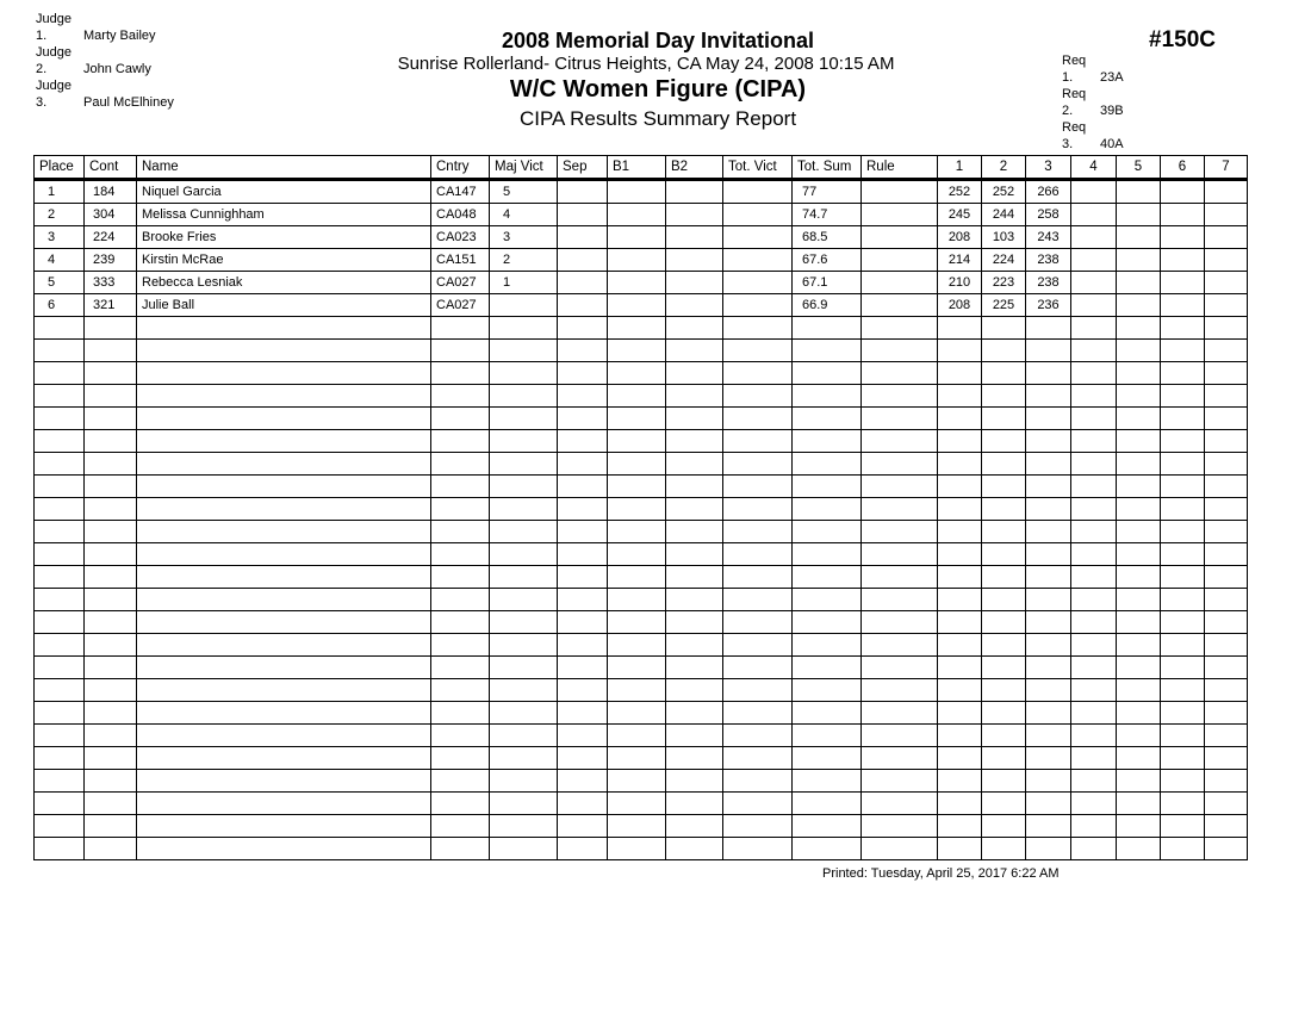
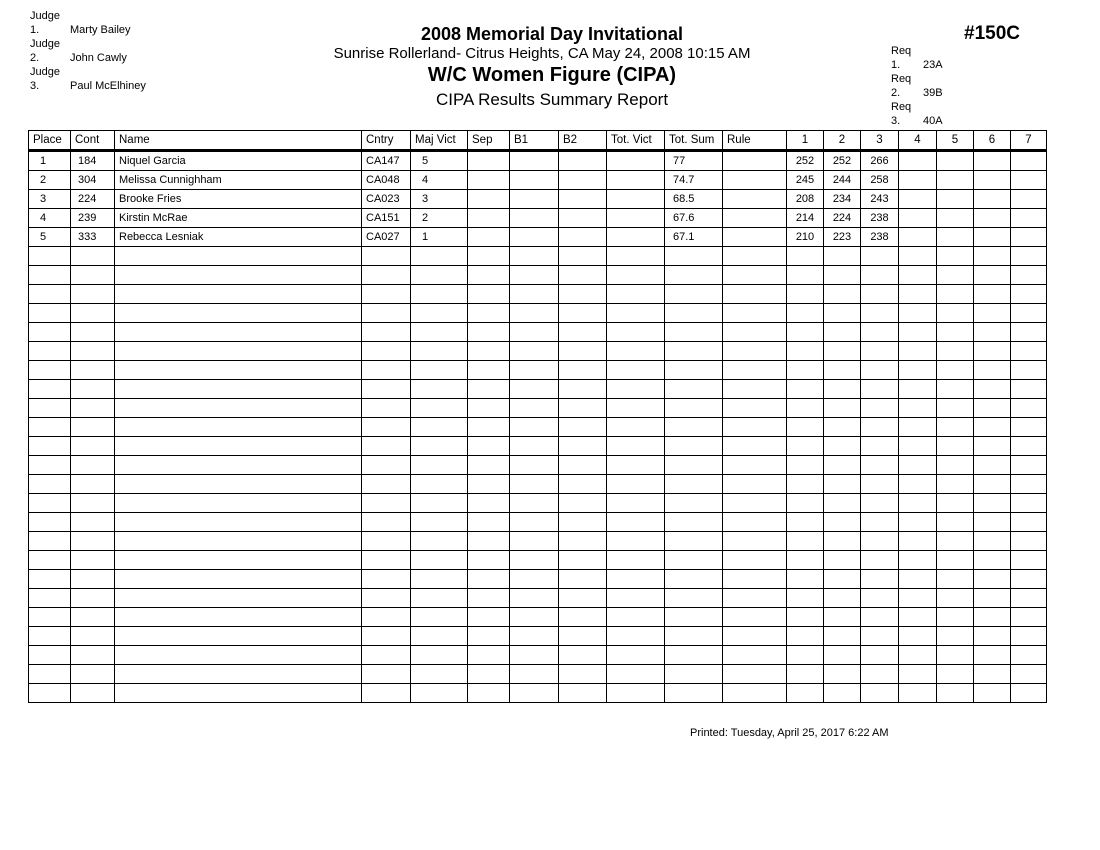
  Judge 1. Marty Bailey
  Judge 2. John Cawly
  Judge 3. Paul McElhiney
  2008 Memorial Day Invitational
  Sunrise Rollerland- Citrus Heights, CA May 24, 2008 10:15 AM
  W/C Women Figure (CIPA)
  CIPA Results Summary Report
  #150C
  Req 1. 23A
  Req 2. 39B
  Req 3. 40A
  Place	Cont	Name	Cntry	Maj Vict	Sep	B1	B2	Tot. Vict	Tot. Sum	Rule	1	2	3	4	5	6	7
  1	184	Niquel Garcia	CA147	5					77		252	252	266
  2	304	Melissa Cunnighham	CA048	4					74.7		245	244	258
- 3	224	Brooke Fries	CA023	3					68.5		208	103	243
+ 3	224	Brooke Fries	CA023	3					68.5		208	234	243
  4	239	Kirstin McRae	CA151	2					67.6		214	224	238
  5	333	Rebecca Lesniak	CA027	1					67.1		210	223	238
- 6	321	Julie Ball	CA027						66.9		208	225	236
  Printed: Tuesday, April 25, 2017 6:22 AM
